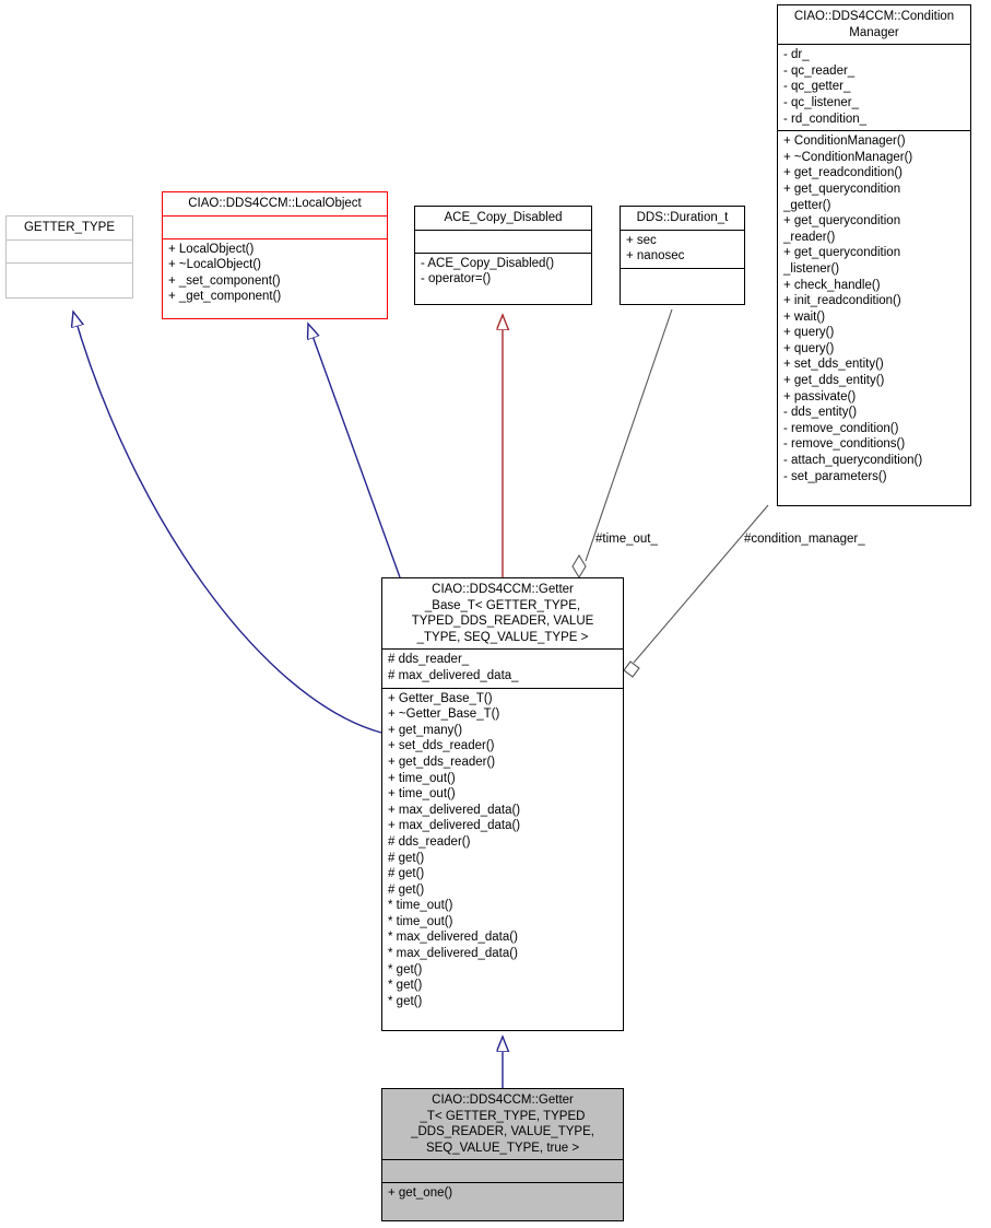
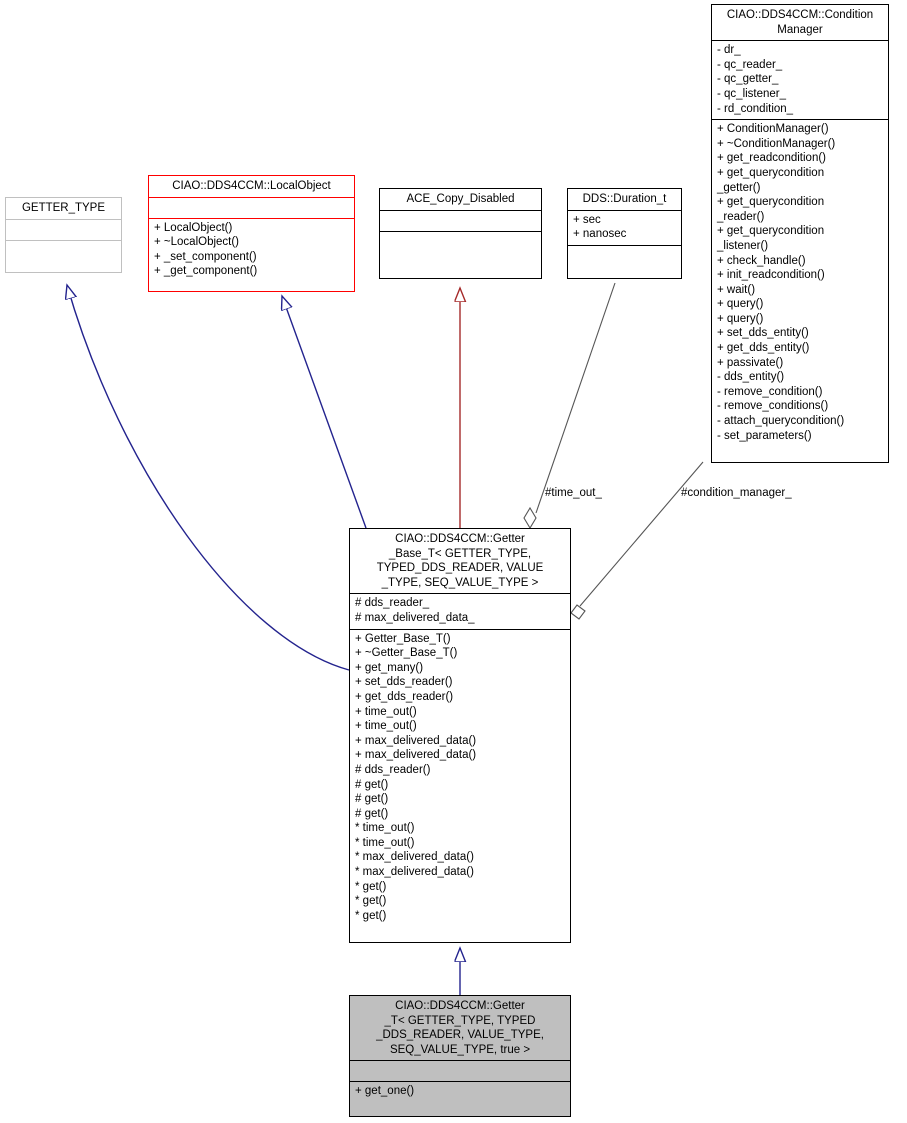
  CIAO::DDS4CCM::Condition
  Manager
  - dr_
  - qc_reader_
  - qc_getter_
  - qc_listener_
  - rd_condition_
  + ConditionManager()
  + ~ConditionManager()
  + get_readcondition()
  + get_querycondition
  _getter()
  + get_querycondition
  _reader()
  + get_querycondition
  _listener()
  + check_handle()
  + init_readcondition()
  + wait()
  + query()
  + query()
  + set_dds_entity()
  + get_dds_entity()
  + passivate()
  - dds_entity()
  - remove_condition()
  - remove_conditions()
  - attach_querycondition()
  - set_parameters()
  GETTER_TYPE
  CIAO::DDS4CCM::LocalObject
  + LocalObject()
  + ~LocalObject()
  + _set_component()
  + _get_component()
  ACE_Copy_Disabled
- - ACE_Copy_Disabled()
- - operator=()
  DDS::Duration_t
  + sec
  + nanosec
  CIAO::DDS4CCM::Getter
  _Base_T< GETTER_TYPE,
  TYPED_DDS_READER, VALUE
  _TYPE, SEQ_VALUE_TYPE >
  # dds_reader_
  # max_delivered_data_
  + Getter_Base_T()
  + ~Getter_Base_T()
  + get_many()
  + set_dds_reader()
  + get_dds_reader()
  + time_out()
  + time_out()
  + max_delivered_data()
  + max_delivered_data()
  # dds_reader()
  # get()
  # get()
  # get()
  * time_out()
  * time_out()
  * max_delivered_data()
  * max_delivered_data()
  * get()
  * get()
  * get()
  CIAO::DDS4CCM::Getter
  _T< GETTER_TYPE, TYPED
  _DDS_READER, VALUE_TYPE,
  SEQ_VALUE_TYPE, true >
  + get_one()
  #time_out_
  #condition_manager_
